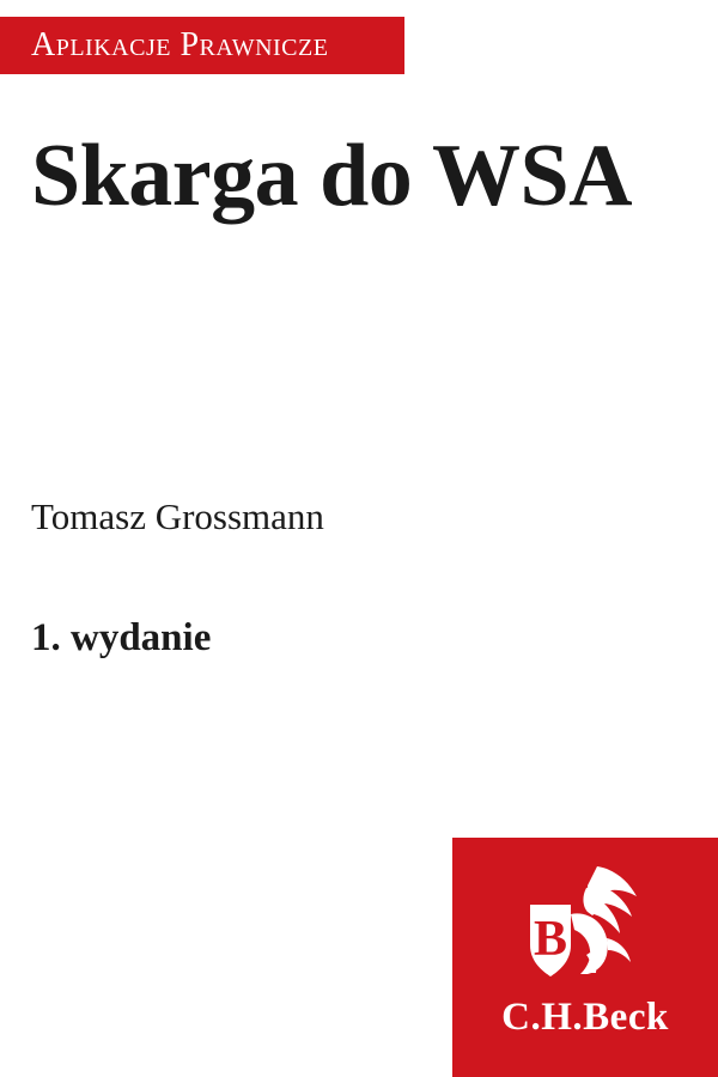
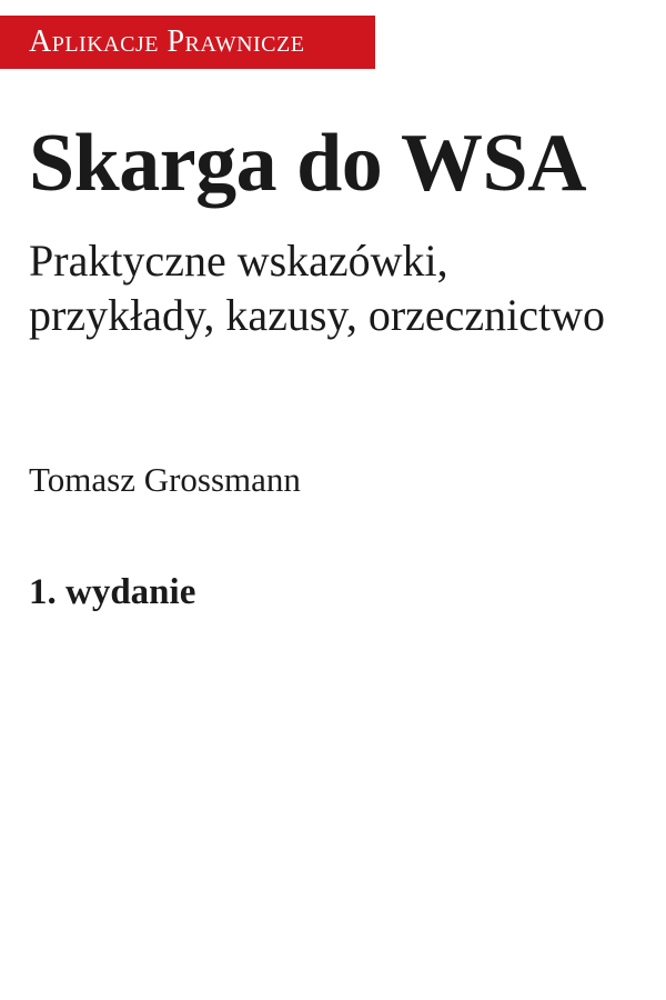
  Aplikacje Prawnicze
  Skarga do WSA
+ Praktyczne wskazówki, przykłady, kazusy, orzecznictwo
  Tomasz Grossmann
  1. wydanie
- B
- C.H.Beck
